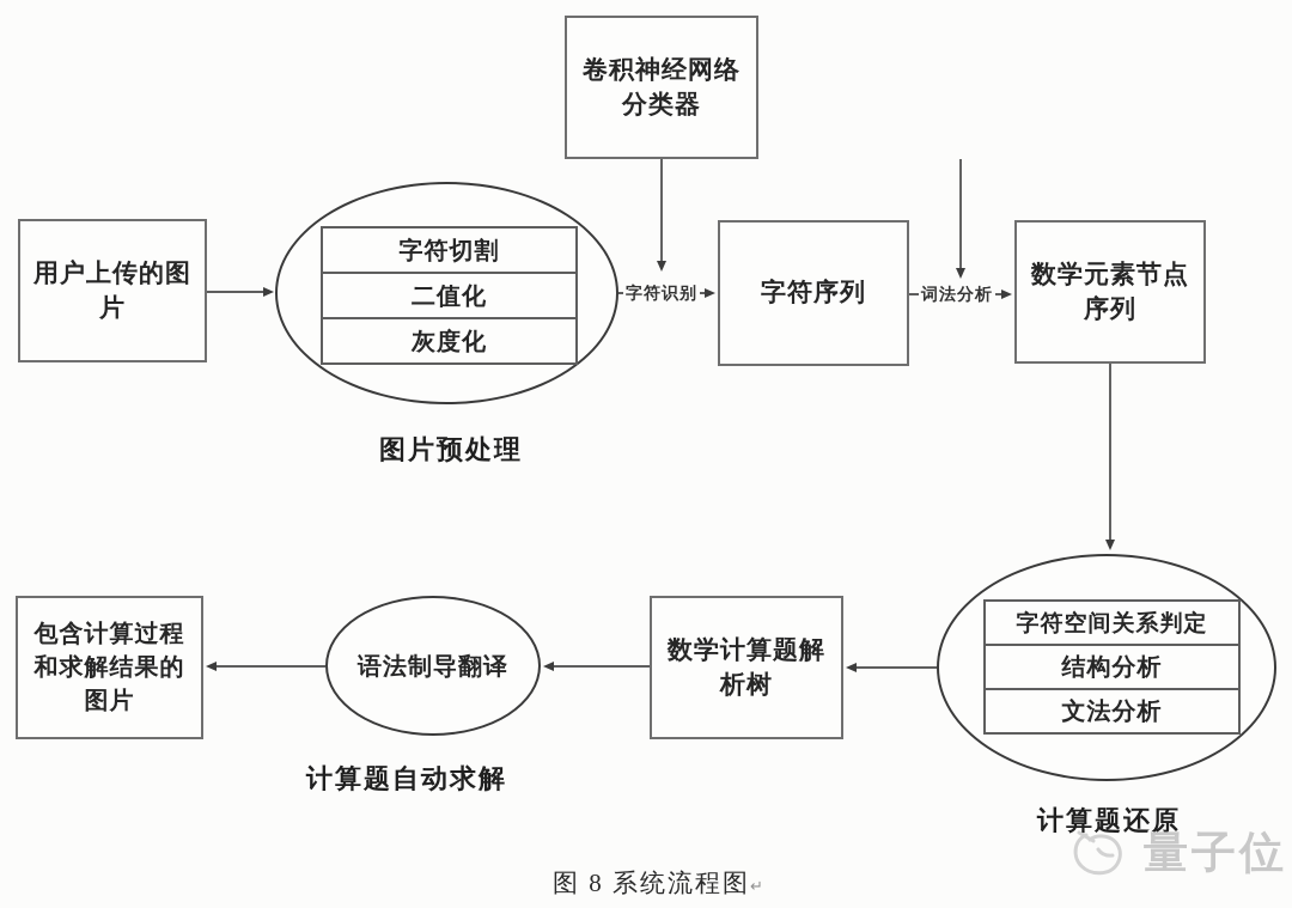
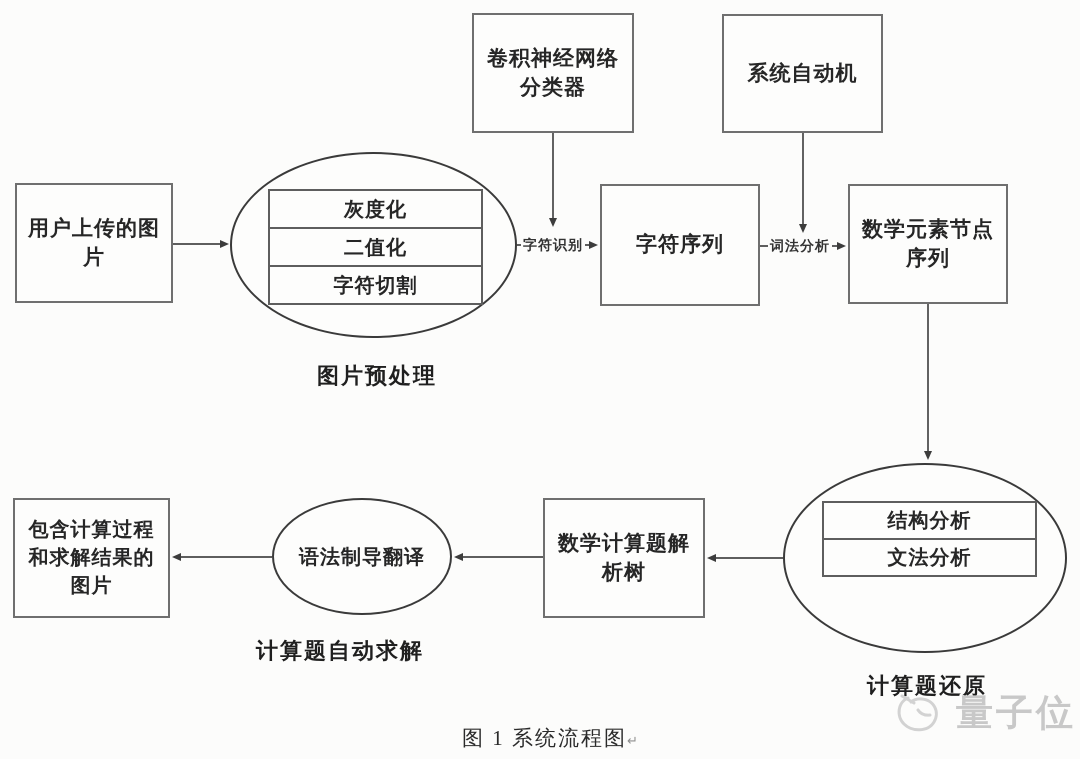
  卷积神经网络
  分类器
+ 系统自动机
  用户上传的图
  片
- 字符切割
+ 灰度化
  二值化
- 灰度化
+ 字符切割
  图片预处理
  字符序列
  数学元素节点
  序列
  字符识别
  词法分析
- 字符空间关系判定
  结构分析
  文法分析
  计算题还原
  数学计算题解
  析树
  语法制导翻译
  计算题自动求解
  包含计算过程
  和求解结果的
  图片
- 图 8 系统流程图↵
+ 图 1 系统流程图↵
  量子位
